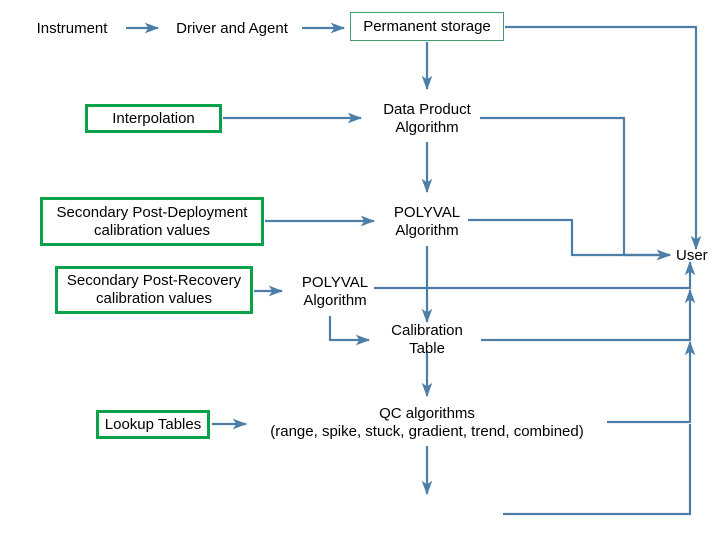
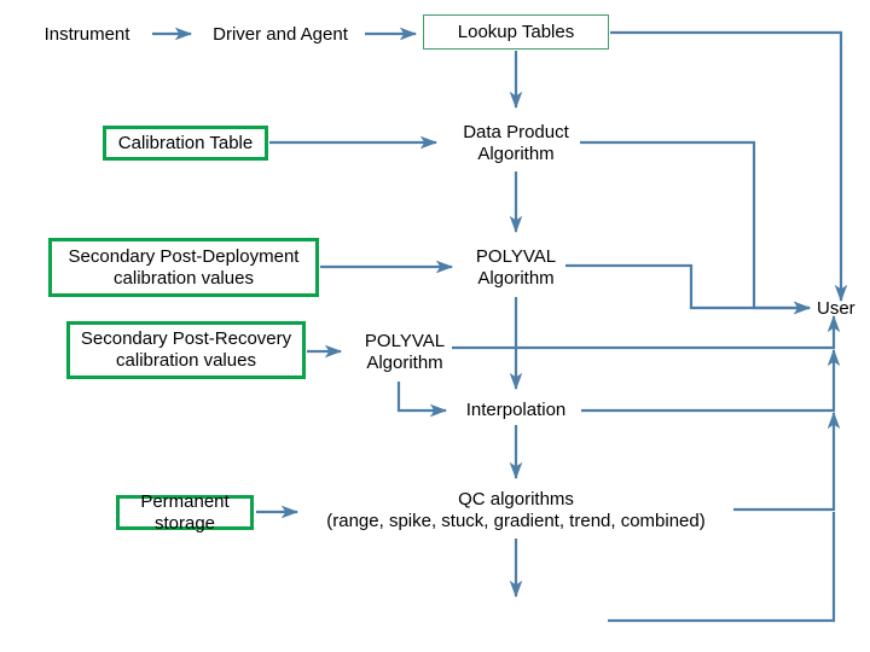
  Instrument
  Driver and Agent
- Permanent storage
+ Lookup Tables
- Interpolation
+ Calibration Table
  Data Product
  Algorithm
  Secondary Post-Deployment
  calibration values
  POLYVAL
  Algorithm
  Secondary Post-Recovery
  calibration values
  POLYVAL
  Algorithm
- Calibration Table
+ Interpolation
  User
- Lookup Tables
+ Permanent storage
  QC algorithms
  (range, spike, stuck, gradient, trend, combined)
